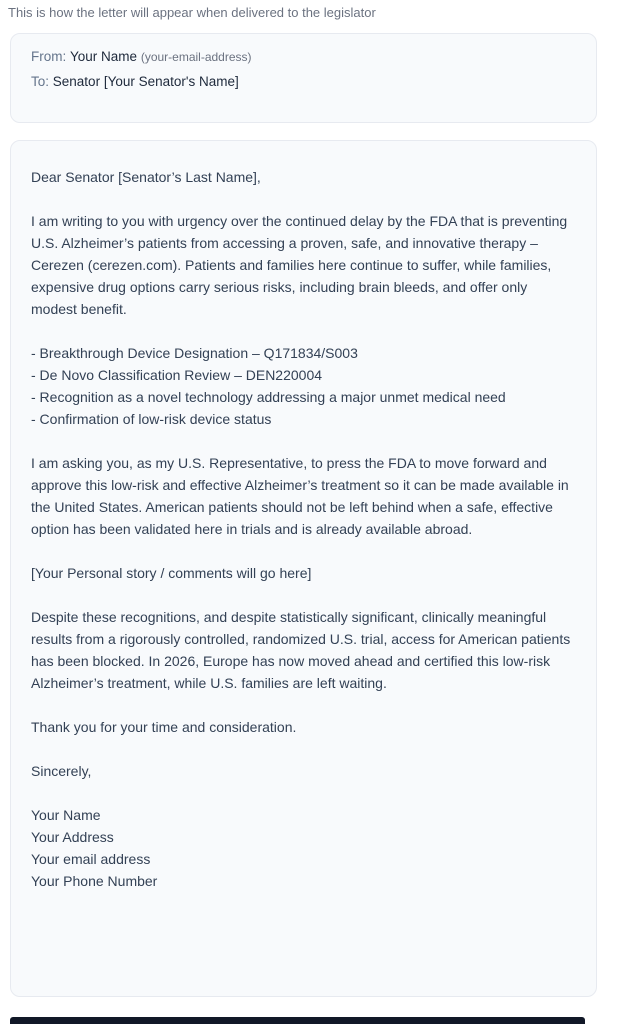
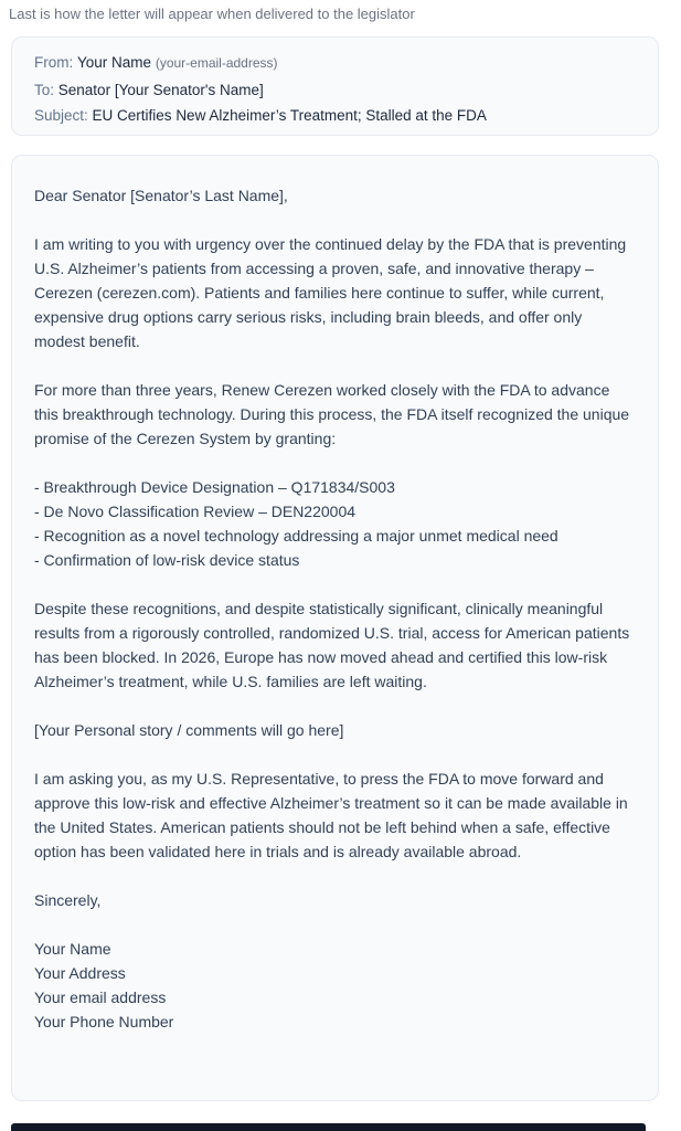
- This is how the letter will appear when delivered to the legislator
+ Last is how the letter will appear when delivered to the legislator
  From: Your Name (your-email-address)
  To: Senator [Your Senator's Name]
+ Subject: EU Certifies New Alzheimer’s Treatment; Stalled at the FDA
  Dear Senator [Senator’s Last Name],
- I am writing to you with urgency over the continued delay by the FDA that is preventing U.S. Alzheimer’s patients from accessing a proven, safe, and innovative therapy – Cerezen (cerezen.com). Patients and families here continue to suffer, while families, expensive drug options carry serious risks, including brain bleeds, and offer only modest benefit.
+ I am writing to you with urgency over the continued delay by the FDA that is preventing U.S. Alzheimer’s patients from accessing a proven, safe, and innovative therapy – Cerezen (cerezen.com). Patients and families here continue to suffer, while current, expensive drug options carry serious risks, including brain bleeds, and offer only modest benefit.
+ For more than three years, Renew Cerezen worked closely with the FDA to advance this breakthrough technology. During this process, the FDA itself recognized the unique promise of the Cerezen System by granting:
  - Breakthrough Device Designation – Q171834/S003
  - De Novo Classification Review – DEN220004
  - Recognition as a novel technology addressing a major unmet medical need
  - Confirmation of low-risk device status
- I am asking you, as my U.S. Representative, to press the FDA to move forward and approve this low-risk and effective Alzheimer’s treatment so it can be made available in the United States. American patients should not be left behind when a safe, effective option has been validated here in trials and is already available abroad.
+ Despite these recognitions, and despite statistically significant, clinically meaningful results from a rigorously controlled, randomized U.S. trial, access for American patients has been blocked. In 2026, Europe has now moved ahead and certified this low-risk Alzheimer’s treatment, while U.S. families are left waiting.
  [Your Personal story / comments will go here]
- Despite these recognitions, and despite statistically significant, clinically meaningful results from a rigorously controlled, randomized U.S. trial, access for American patients has been blocked. In 2026, Europe has now moved ahead and certified this low-risk Alzheimer’s treatment, while U.S. families are left waiting.
+ I am asking you, as my U.S. Representative, to press the FDA to move forward and approve this low-risk and effective Alzheimer’s treatment so it can be made available in the United States. American patients should not be left behind when a safe, effective option has been validated here in trials and is already available abroad.
- Thank you for your time and consideration.
  Sincerely,
  Your Name
  Your Address
  Your email address
  Your Phone Number
